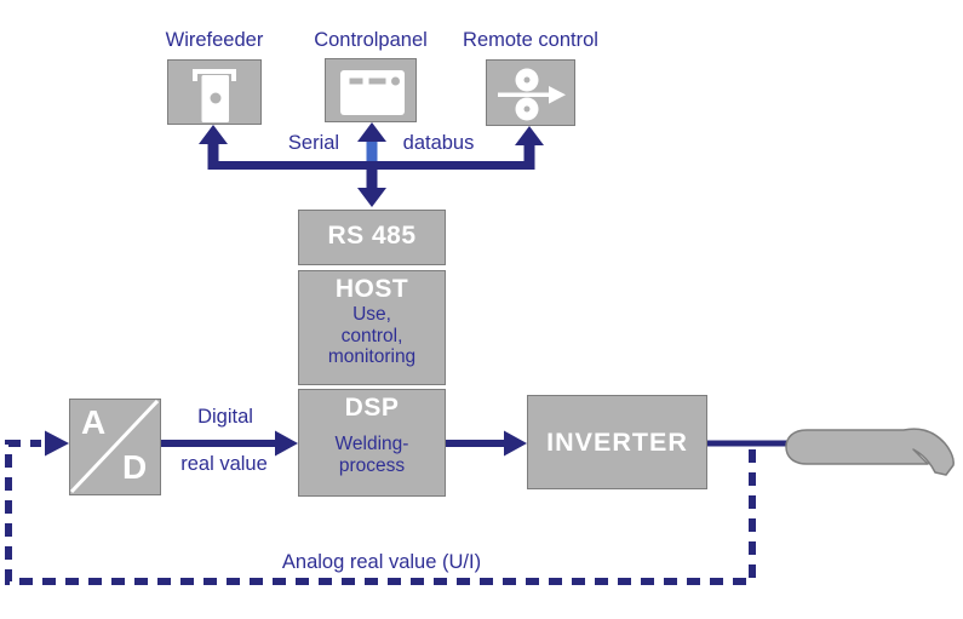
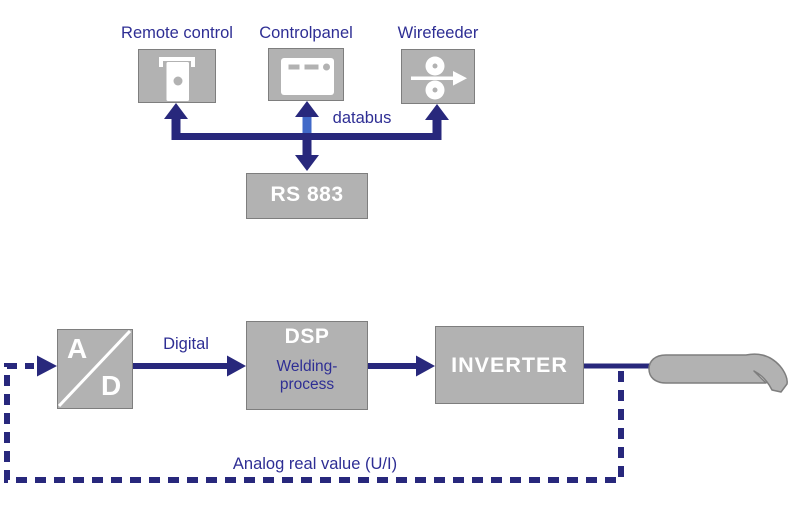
- Wirefeeder
+ Remote control
  Controlpanel
- Remote control
+ Wirefeeder
- Serial
  databus
- RS 485
+ RS 883
- HOST
- Use,
- control,
- monitoring
  DSP
  Welding-
  process
  A
  D
  Digital
- real value
  INVERTER
  Analog real value (U/I)
